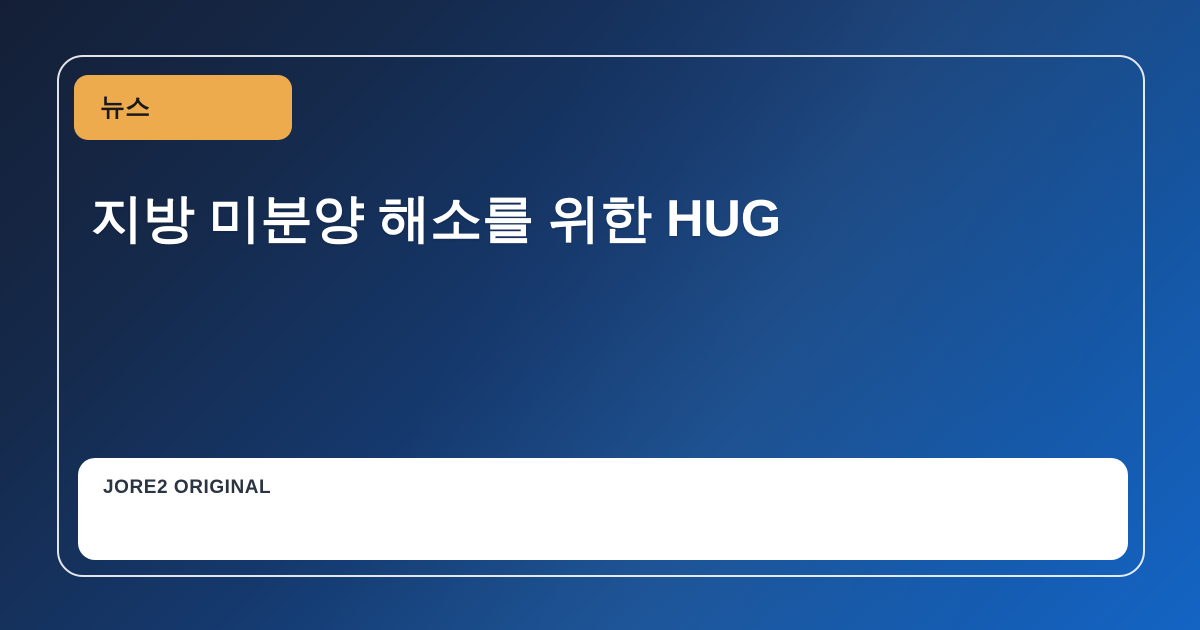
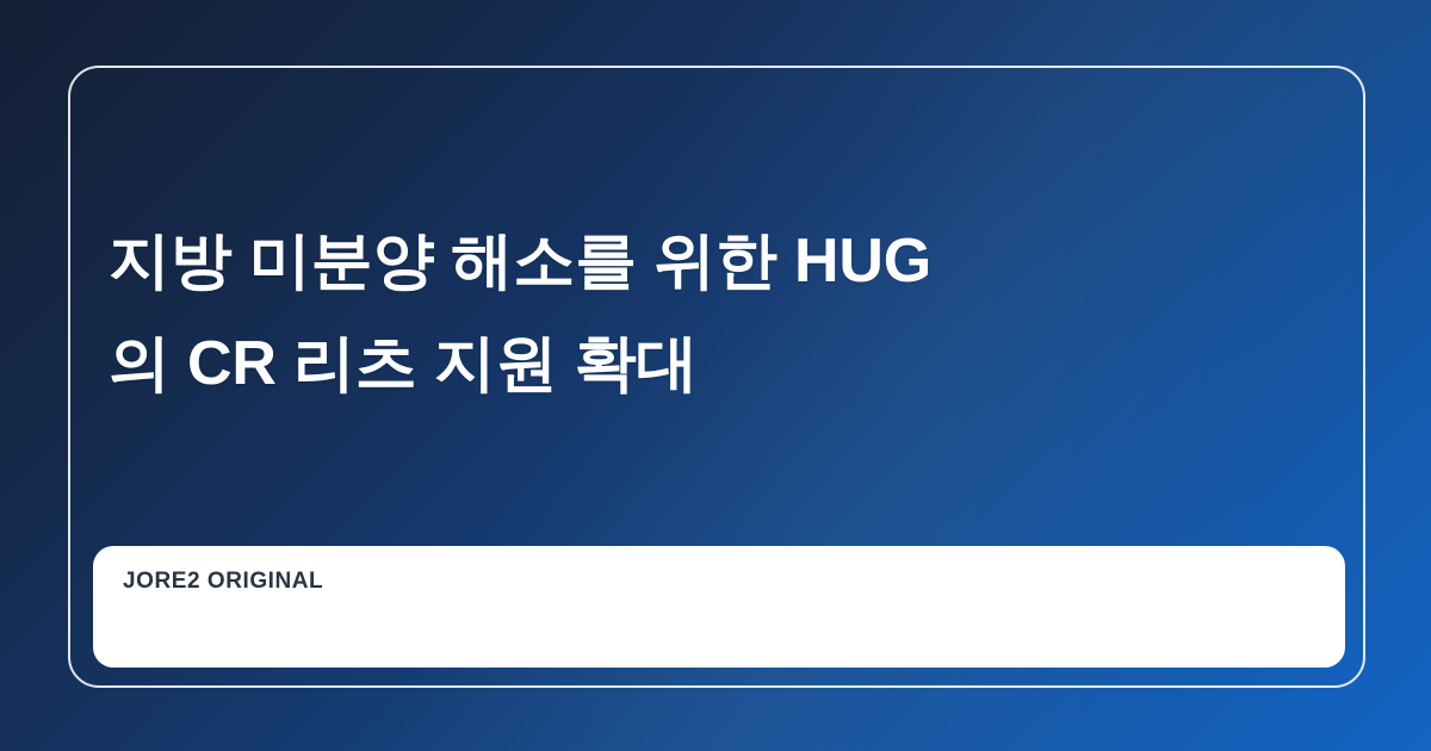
- 뉴스
  지방 미분양 해소를 위한 HUG
+ 의 CR 리츠 지원 확대
  JORE2 ORIGINAL
